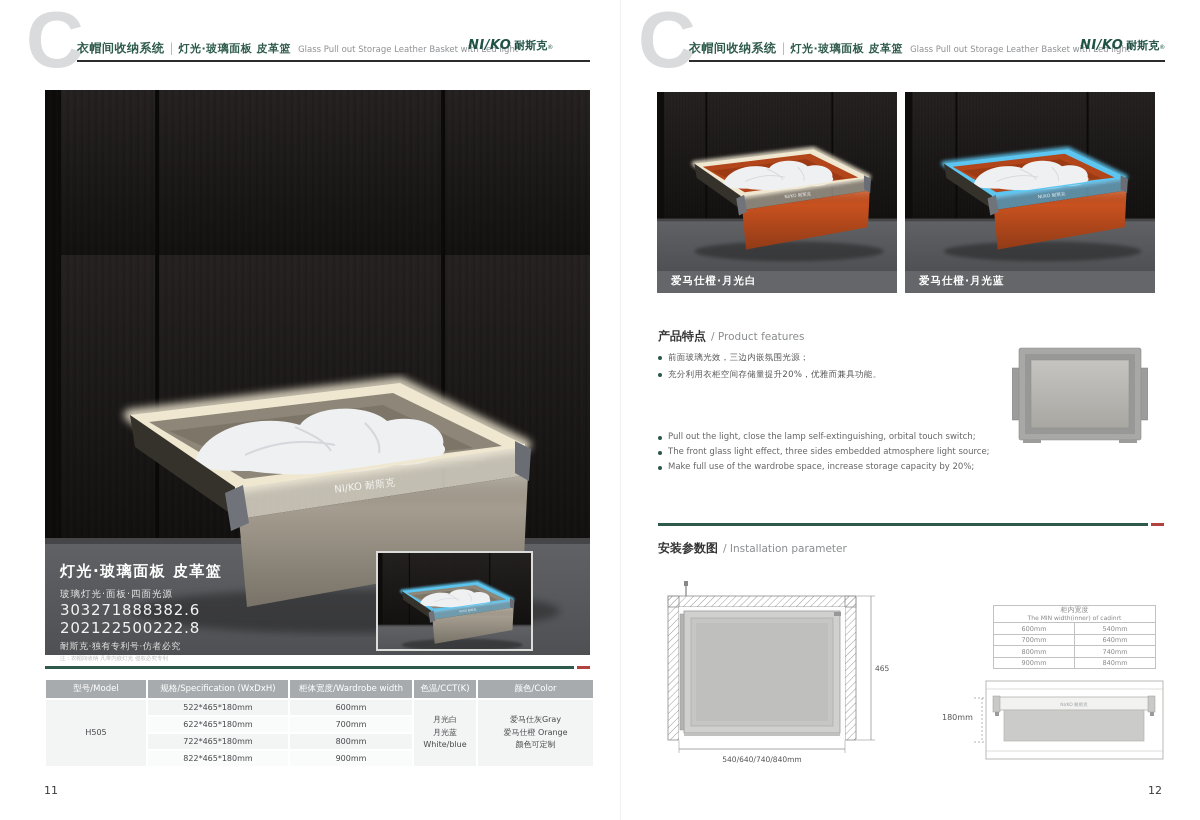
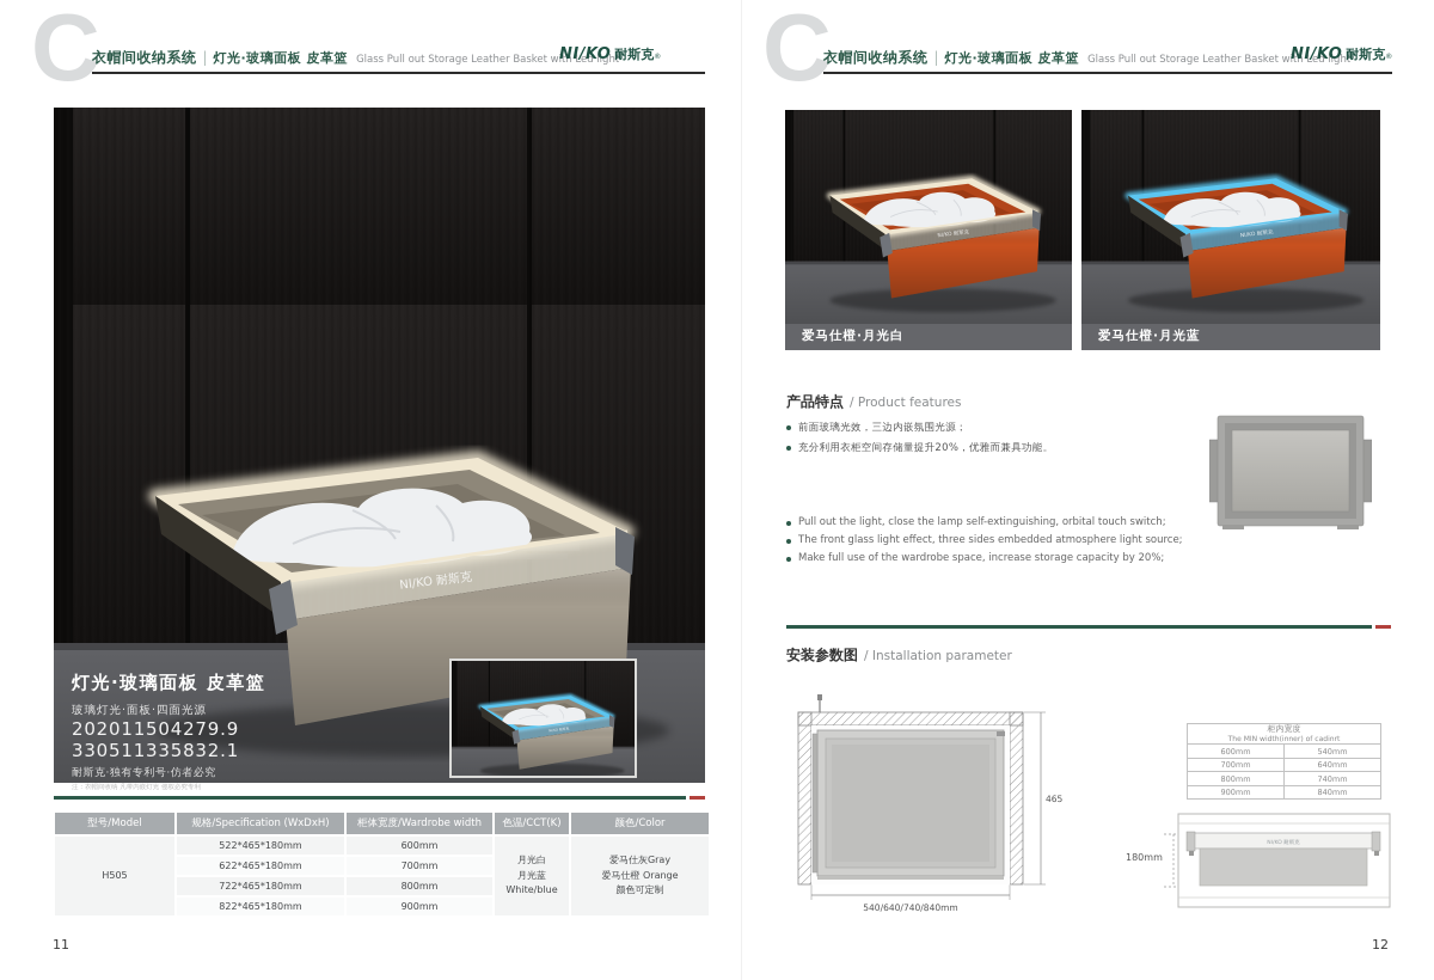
  C
  衣帽间收纳系统
  |
  灯光·玻璃面板 皮革篮
  Glass Pull out Storage Leather Basket with Led light
  NI/KO
  耐斯克
  灯光·玻璃面板 皮革篮
  玻璃灯光·面板·四面光源
- 303271888382.6
+ 202011504279.9
- 202122500222.8
+ 330511335832.1
  耐斯克·独有专利号·仿者必究
  型号/Model	规格/Specification (WxDxH)	柜体宽度/Wardrobe width	色温/CCT(K)	颜色/Color
  H505	522*465*180mm	600mm	月光白 月光蓝 White/blue	爱马仕灰Gray 爱马仕橙 Orange 颜色可定制
  622*465*180mm	700mm
  722*465*180mm	800mm
  822*465*180mm	900mm
  11
  C
  衣帽间收纳系统
  |
  灯光·玻璃面板 皮革篮
  Glass Pull out Storage Leather Basket with Led light
  NI/KO
  耐斯克
  爱马仕橙·月光白
  爱马仕橙·月光蓝
  产品特点
  / Product features
  前面玻璃光效，三边内嵌氛围光源；
  充分利用衣柜空间存储量提升20%，优雅而兼具功能。
  Pull out the light, close the lamp self-extinguishing, orbital touch switch;
  The front glass light effect, three sides embedded atmosphere light source;
  Make full use of the wardrobe space, increase storage capacity by 20%;
  安装参数图
  / Installation parameter
  540/640/740/840mm
  600mm	540mm
  700mm	640mm
  800mm	740mm
  900mm	840mm
  180mm
  12
